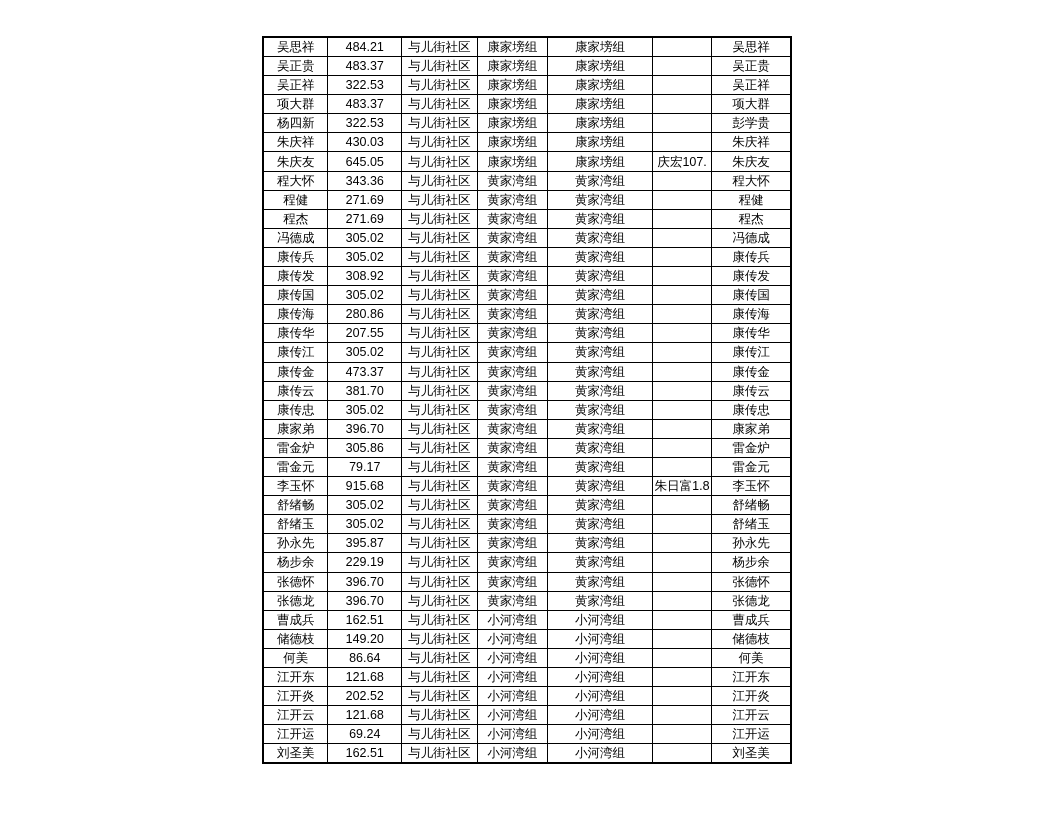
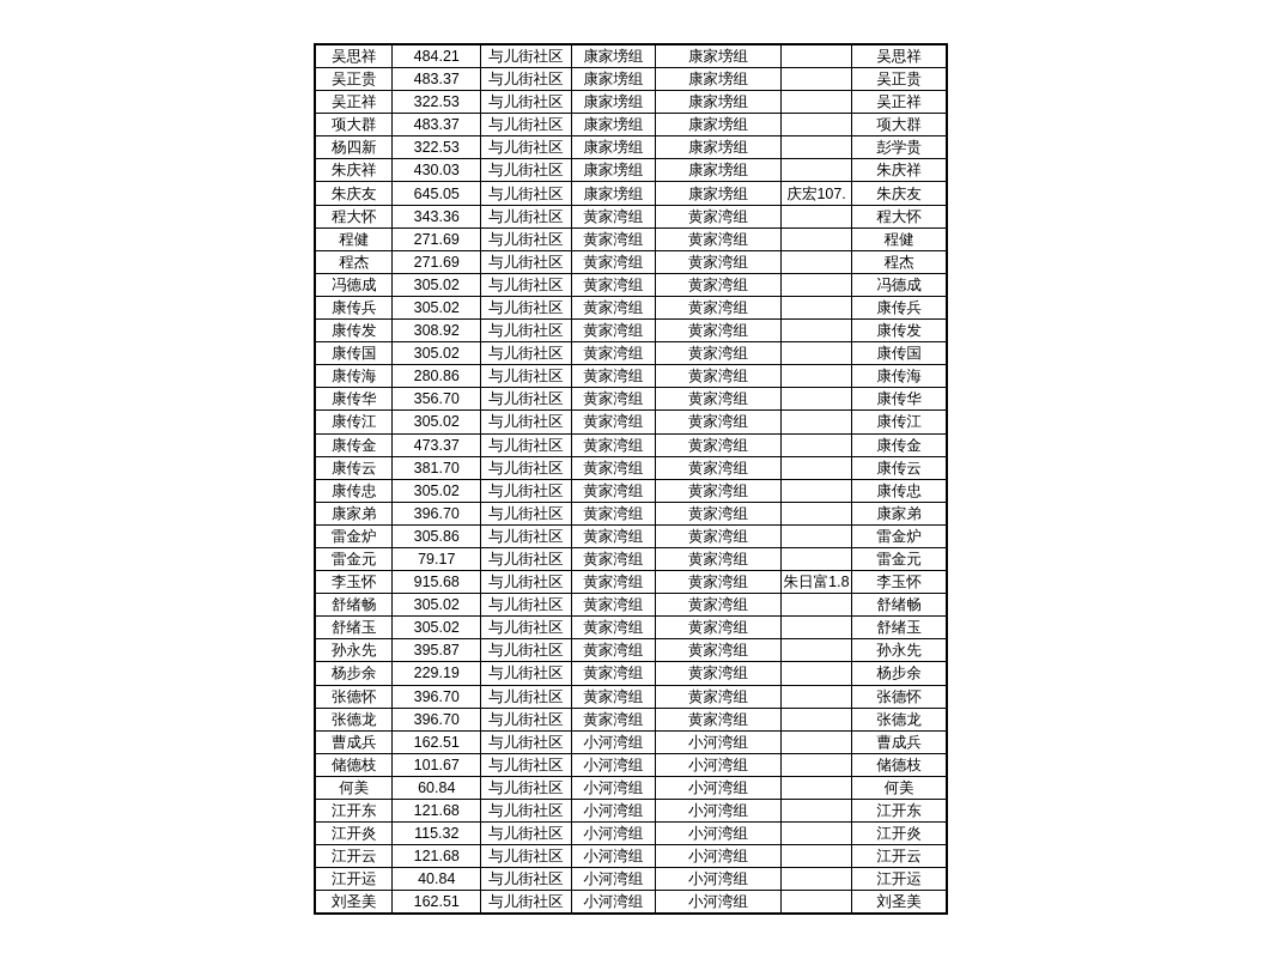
  吴思祥	484.21	与儿街社区	康家塝组	康家塝组		吴思祥
  吴正贵	483.37	与儿街社区	康家塝组	康家塝组		吴正贵
  吴正祥	322.53	与儿街社区	康家塝组	康家塝组		吴正祥
  项大群	483.37	与儿街社区	康家塝组	康家塝组		项大群
  杨四新	322.53	与儿街社区	康家塝组	康家塝组		彭学贵
  朱庆祥	430.03	与儿街社区	康家塝组	康家塝组		朱庆祥
  朱庆友	645.05	与儿街社区	康家塝组	康家塝组	庆宏107.	朱庆友
  程大怀	343.36	与儿街社区	黄家湾组	黄家湾组		程大怀
  程健	271.69	与儿街社区	黄家湾组	黄家湾组		程健
  程杰	271.69	与儿街社区	黄家湾组	黄家湾组		程杰
  冯德成	305.02	与儿街社区	黄家湾组	黄家湾组		冯德成
  康传兵	305.02	与儿街社区	黄家湾组	黄家湾组		康传兵
  康传发	308.92	与儿街社区	黄家湾组	黄家湾组		康传发
  康传国	305.02	与儿街社区	黄家湾组	黄家湾组		康传国
  康传海	280.86	与儿街社区	黄家湾组	黄家湾组		康传海
- 康传华	207.55	与儿街社区	黄家湾组	黄家湾组		康传华
+ 康传华	356.70	与儿街社区	黄家湾组	黄家湾组		康传华
  康传江	305.02	与儿街社区	黄家湾组	黄家湾组		康传江
  康传金	473.37	与儿街社区	黄家湾组	黄家湾组		康传金
  康传云	381.70	与儿街社区	黄家湾组	黄家湾组		康传云
  康传忠	305.02	与儿街社区	黄家湾组	黄家湾组		康传忠
  康家弟	396.70	与儿街社区	黄家湾组	黄家湾组		康家弟
  雷金炉	305.86	与儿街社区	黄家湾组	黄家湾组		雷金炉
  雷金元	79.17	与儿街社区	黄家湾组	黄家湾组		雷金元
  李玉怀	915.68	与儿街社区	黄家湾组	黄家湾组	朱日富1.8	李玉怀
  舒绪畅	305.02	与儿街社区	黄家湾组	黄家湾组		舒绪畅
  舒绪玉	305.02	与儿街社区	黄家湾组	黄家湾组		舒绪玉
  孙永先	395.87	与儿街社区	黄家湾组	黄家湾组		孙永先
  杨步余	229.19	与儿街社区	黄家湾组	黄家湾组		杨步余
  张德怀	396.70	与儿街社区	黄家湾组	黄家湾组		张德怀
  张德龙	396.70	与儿街社区	黄家湾组	黄家湾组		张德龙
  曹成兵	162.51	与儿街社区	小河湾组	小河湾组		曹成兵
- 储德枝	149.20	与儿街社区	小河湾组	小河湾组		储德枝
+ 储德枝	101.67	与儿街社区	小河湾组	小河湾组		储德枝
- 何美	86.64	与儿街社区	小河湾组	小河湾组		何美
+ 何美	60.84	与儿街社区	小河湾组	小河湾组		何美
  江开东	121.68	与儿街社区	小河湾组	小河湾组		江开东
- 江开炎	202.52	与儿街社区	小河湾组	小河湾组		江开炎
+ 江开炎	115.32	与儿街社区	小河湾组	小河湾组		江开炎
  江开云	121.68	与儿街社区	小河湾组	小河湾组		江开云
- 江开运	69.24	与儿街社区	小河湾组	小河湾组		江开运
+ 江开运	40.84	与儿街社区	小河湾组	小河湾组		江开运
  刘圣美	162.51	与儿街社区	小河湾组	小河湾组		刘圣美
